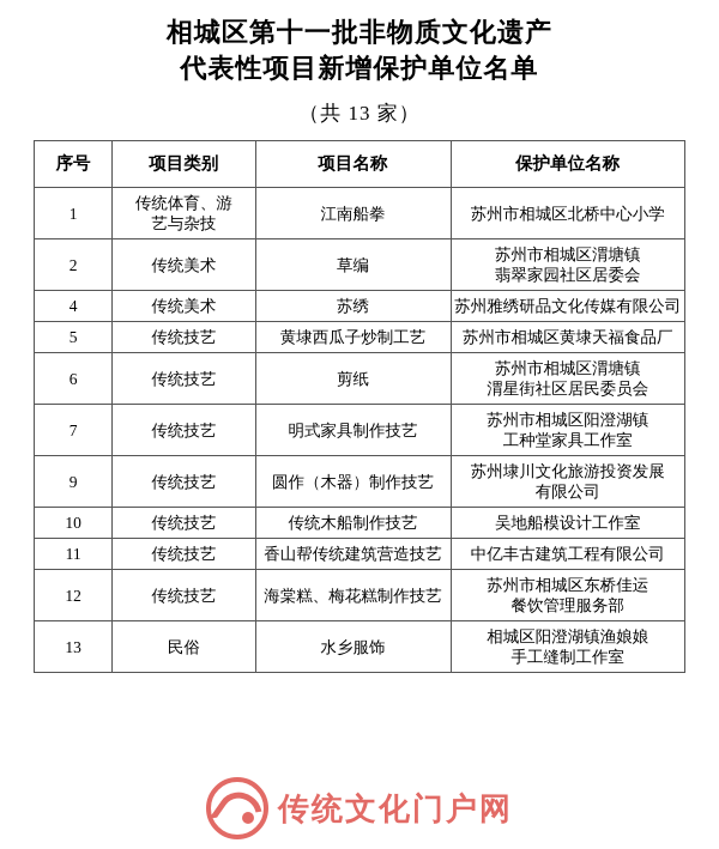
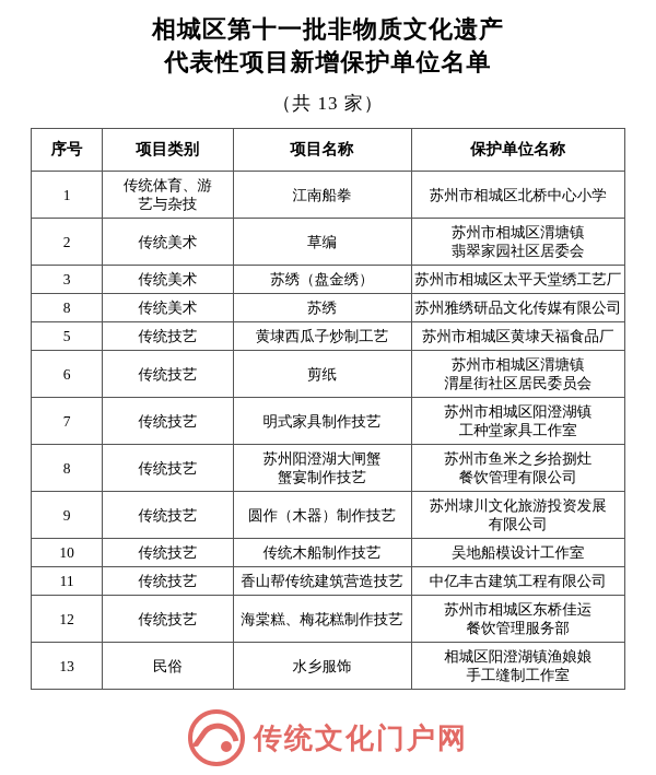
  相城区第十一批非物质文化遗产
  代表性项目新增保护单位名单
  （共 13 家）
  序号	项目类别	项目名称	保护单位名称
  1	传统体育、游 艺与杂技	江南船拳	苏州市相城区北桥中心小学
  2	传统美术	草编	苏州市相城区渭塘镇 翡翠家园社区居委会
+ 3	传统美术	苏绣（盘金绣）	苏州市相城区太平天堂绣工艺厂
- 4	传统美术	苏绣	苏州雅绣研品文化传媒有限公司
+ 8	传统美术	苏绣	苏州雅绣研品文化传媒有限公司
  5	传统技艺	黄埭西瓜子炒制工艺	苏州市相城区黄埭天福食品厂
  6	传统技艺	剪纸	苏州市相城区渭塘镇 渭星街社区居民委员会
  7	传统技艺	明式家具制作技艺	苏州市相城区阳澄湖镇 工种堂家具工作室
+ 8	传统技艺	苏州阳澄湖大闸蟹 蟹宴制作技艺	苏州市鱼米之乡拾捌灶 餐饮管理有限公司
  9	传统技艺	圆作（木器）制作技艺	苏州埭川文化旅游投资发展 有限公司
  10	传统技艺	传统木船制作技艺	吴地船模设计工作室
  11	传统技艺	香山帮传统建筑营造技艺	中亿丰古建筑工程有限公司
  12	传统技艺	海棠糕、梅花糕制作技艺	苏州市相城区东桥佳运 餐饮管理服务部
  13	民俗	水乡服饰	相城区阳澄湖镇渔娘娘 手工缝制工作室
  传统文化门户网
